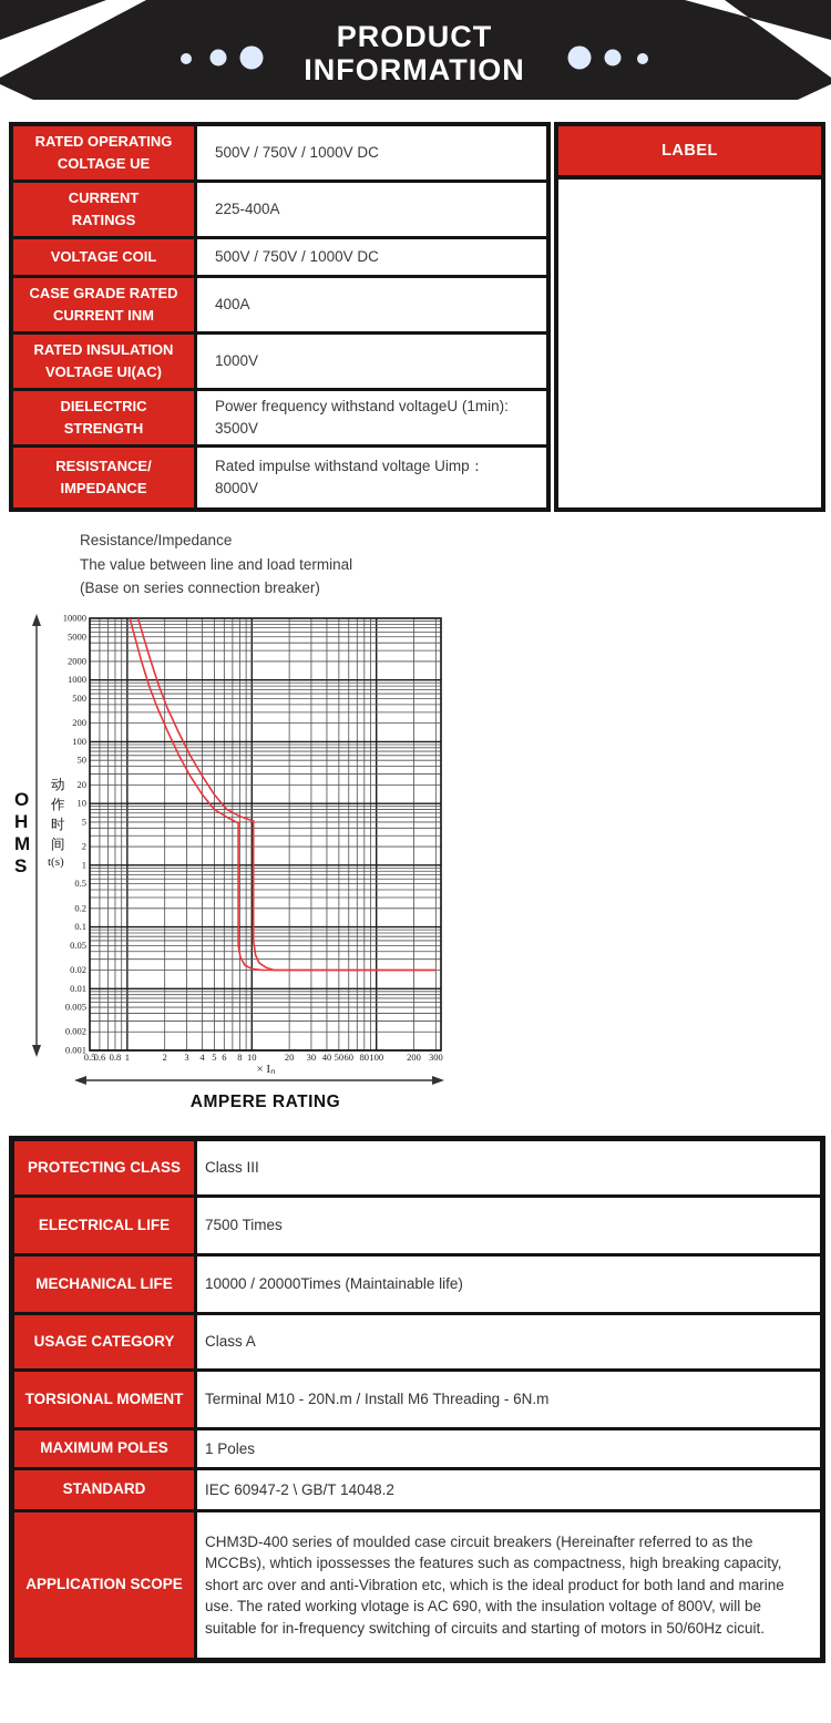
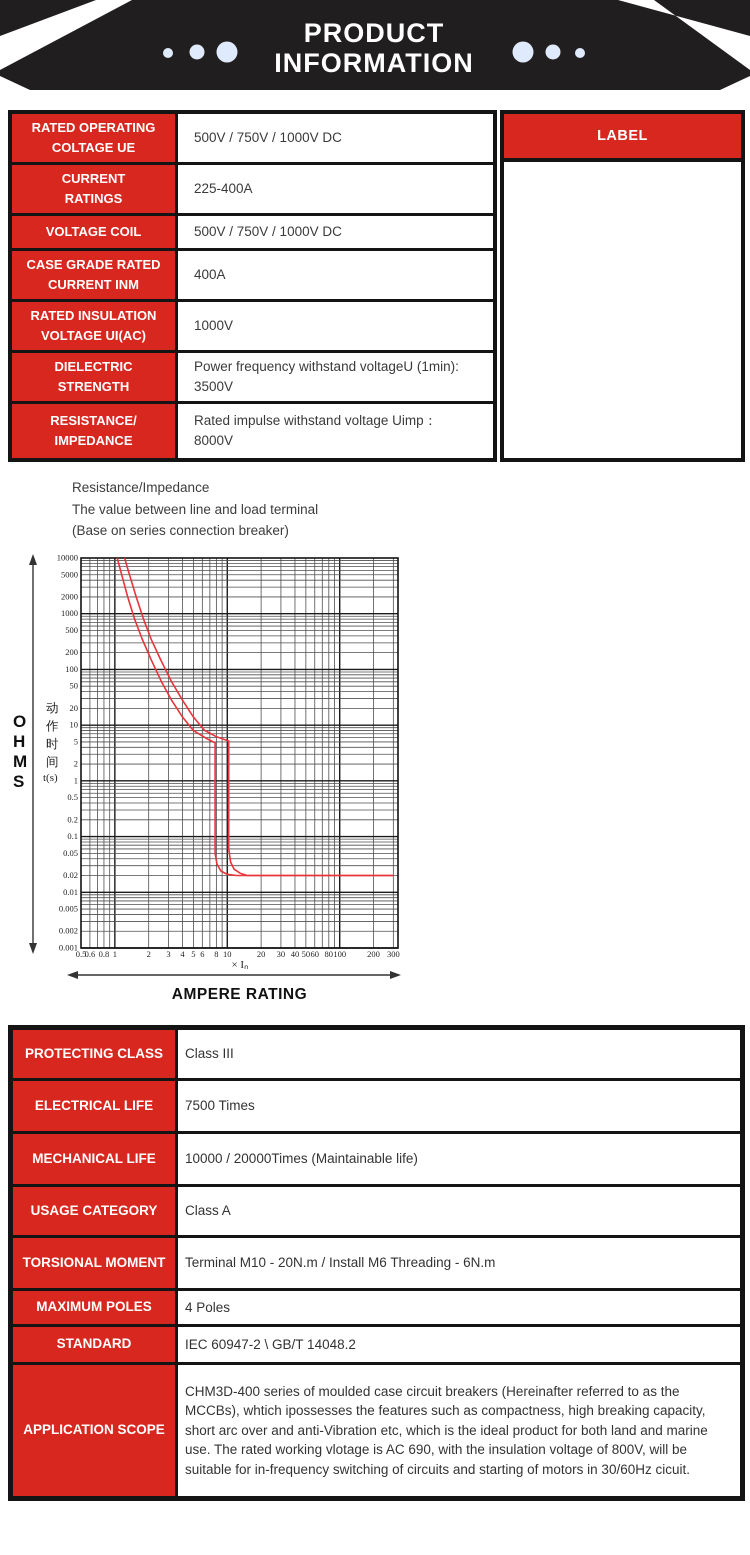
  PRODUCT
  INFORMATION
  RATED OPERATING
  COLTAGE UE
  500V / 750V / 1000V DC
  CURRENT
  RATINGS
  225-400A
  VOLTAGE COIL
  500V / 750V / 1000V DC
  CASE GRADE RATED
  CURRENT INM
  400A
  RATED INSULATION
  VOLTAGE UI(AC)
  1000V
  DIELECTRIC
  STRENGTH
  Power frequency withstand voltageU (1min):
  3500V
  RESISTANCE/
  IMPEDANCE
  Rated impulse withstand voltage Uimp：
  8000V
  LABEL
  Resistance/Impedance
  The value between line and load terminal
  (Base on series connection breaker)
  × Iₙ
  0.5
  0.6
  0.8
  1
  2
  3
  4
  5
  6
  8
  10
  20
  30
  40
  50
  60
  80
  100
  200
  300
  10000
  5000
  2000
  1000
  500
  200
  100
  50
  20
  10
  5
  2
  1
  0.5
  0.2
  0.1
  0.05
  0.02
  0.01
  0.005
  0.002
  0.001
  OHMS
  动作时间
  t(s)
  AMPERE RATING
  PROTECTING CLASS
  Class III
  ELECTRICAL LIFE
  7500 Times
  MECHANICAL LIFE
  10000 / 20000Times (Maintainable life)
  USAGE CATEGORY
  Class A
  TORSIONAL MOMENT
  Terminal M10 - 20N.m / Install M6 Threading - 6N.m
  MAXIMUM POLES
- 1 Poles
+ 4 Poles
  STANDARD
  IEC 60947-2 \ GB/T 14048.2
  APPLICATION SCOPE
- CHM3D-400 series of moulded case circuit breakers (Hereinafter referred to as the MCCBs), whtich ipossesses the features such as compactness, high breaking capacity, short arc over and anti-Vibration etc, which is the ideal product for both land and marine use. The rated working vlotage is AC 690, with the insulation voltage of 800V, will be suitable for in-frequency switching of circuits and starting of motors in 50/60Hz cicuit.
+ CHM3D-400 series of moulded case circuit breakers (Hereinafter referred to as the MCCBs), whtich ipossesses the features such as compactness, high breaking capacity, short arc over and anti-Vibration etc, which is the ideal product for both land and marine use. The rated working vlotage is AC 690, with the insulation voltage of 800V, will be suitable for in-frequency switching of circuits and starting of motors in 30/60Hz cicuit.
